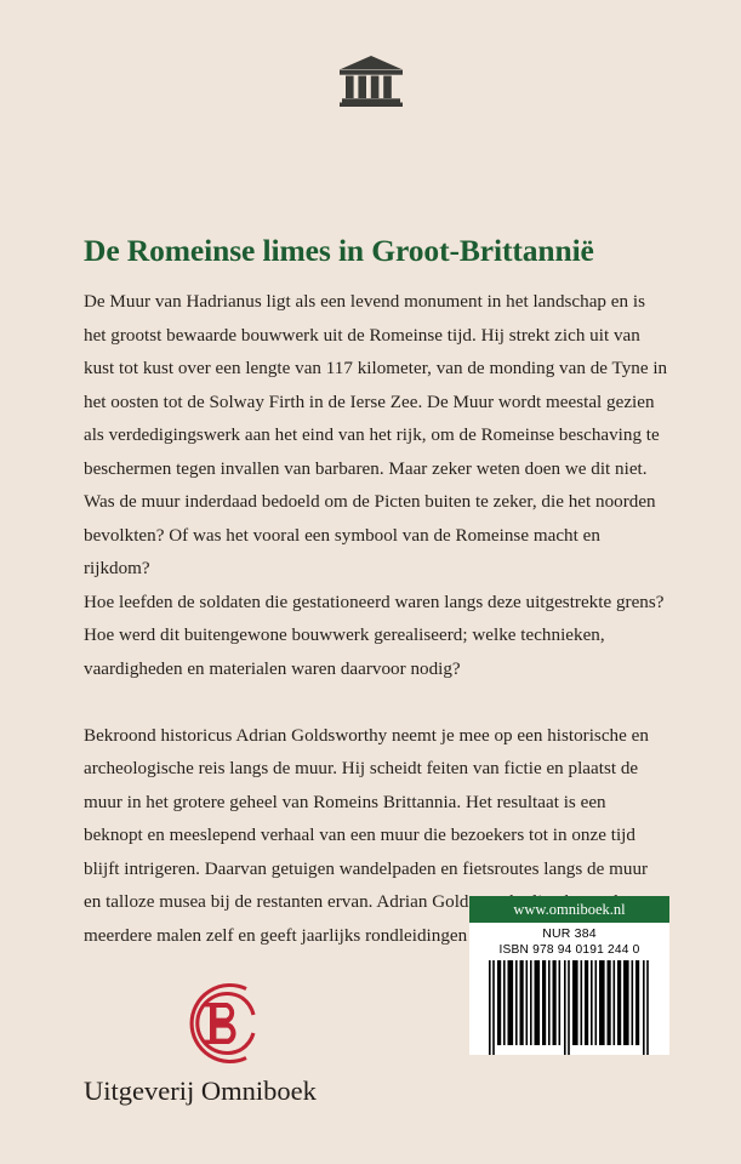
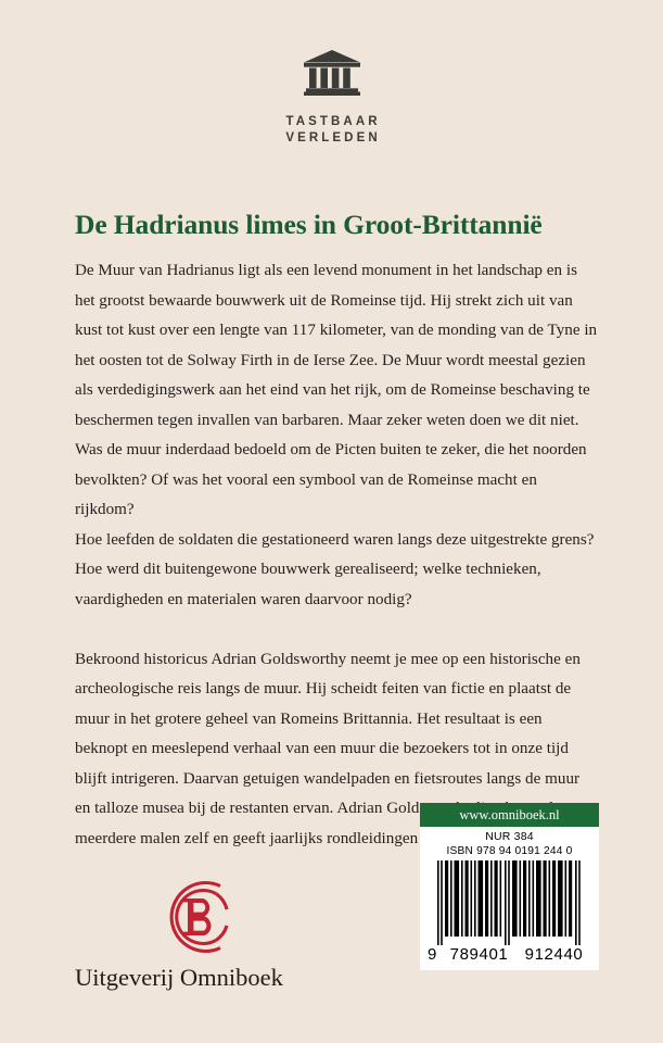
+ TASTBAAR
+ VERLEDEN
- De Romeinse limes in Groot-Brittannië
+ De Hadrianus limes in Groot-Brittannië
  De Muur van Hadrianus ligt als een levend monument in het landschap en is het grootst bewaarde bouwwerk uit de Romeinse tijd. Hij strekt zich uit van kust tot kust over een lengte van 117 kilometer, van de monding van de Tyne in het oosten tot de Solway Firth in de Ierse Zee. De Muur wordt meestal gezien als verdedigingswerk aan het eind van het rijk, om de Romeinse beschaving te beschermen tegen invallen van barbaren. Maar zeker weten doen we dit niet. Was de muur inderdaad bedoeld om de Picten buiten te zeker, die het noorden bevolkten? Of was het vooral een symbool van de Romeinse macht en rijkdom?
  Hoe leefden de soldaten die gestationeerd waren langs deze uitgestrekte grens? Hoe werd dit buitengewone bouwwerk gerealiseerd; welke technieken, vaardigheden en materialen waren daarvoor nodig?
  Bekroond historicus Adrian Goldsworthy neemt je mee op een historische en archeologische reis langs de muur. Hij scheidt feiten van fictie en plaatst de muur in het grotere geheel van Romeins Brittannia. Het resultaat is een beknopt en meeslepend verhaal van een muur die bezoekers tot in onze tijd blijft intrigeren. Daarvan getuigen wandelpaden en fietsroutes langs de muur en talloze musea bij de restanten ervan. Adrian Gold meerdere malen zelf en geeft jaarlijks rondleidingen
  Uitgeverij Omniboek
  www.omniboek.nl
  NUR 384
  ISBN 978 94 0191 244 0
+ 9
+ 789401
+ 912440
